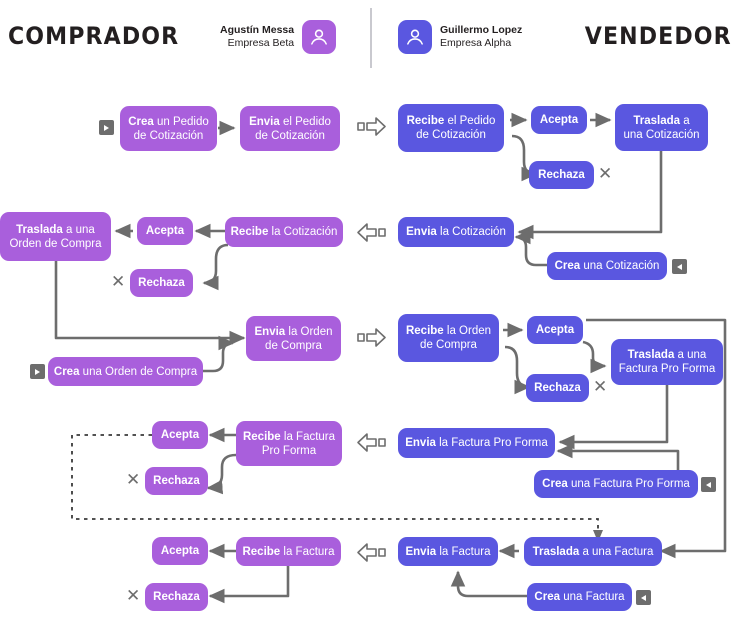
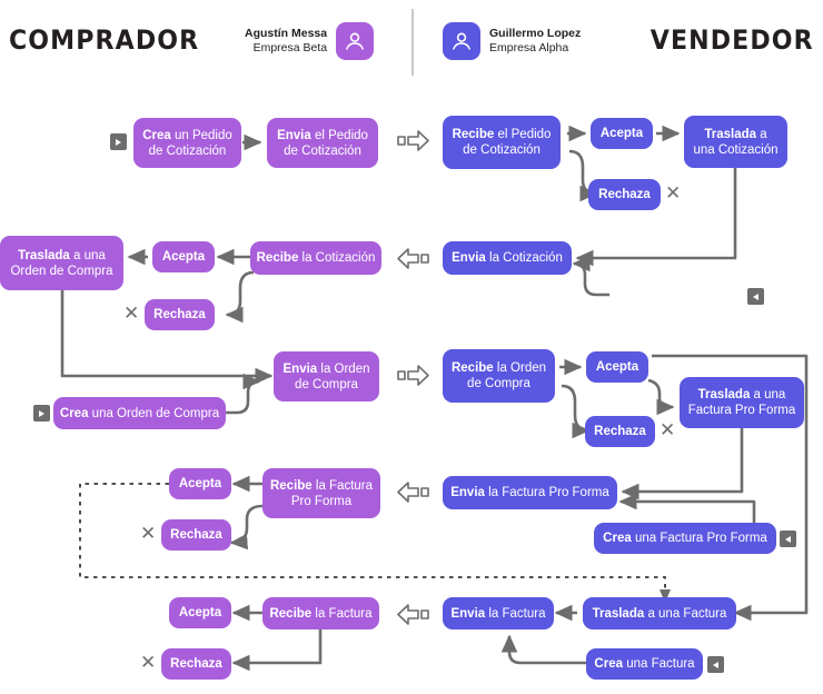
  COMPRADOR
  VENDEDOR
  Agustín Messa
  Empresa Beta
  Guillermo Lopez
  Empresa Alpha
  Crea un Pedido
  de Cotización
  Envia el Pedido
  de Cotización
  Recibe el Pedido
  de Cotización
  Acepta
  Rechaza
  ✕
  Traslada a
  una Cotización
  Traslada a una
  Orden de Compra
  Acepta
  Rechaza
  ✕
  Recibe la Cotización
  Envia la Cotización
- Crea una Cotización
  Crea una Orden de Compra
  Envia la Orden
  de Compra
  Recibe la Orden
  de Compra
  Acepta
  Rechaza
  ✕
  Traslada a una
  Factura Pro Forma
  Acepta
  Rechaza
  ✕
  Recibe la Factura
  Pro Forma
  Envia la Factura Pro Forma
  Crea una Factura Pro Forma
  Acepta
  Rechaza
  ✕
  Recibe la Factura
  Envia la Factura
  Traslada a una Factura
  Crea una Factura
